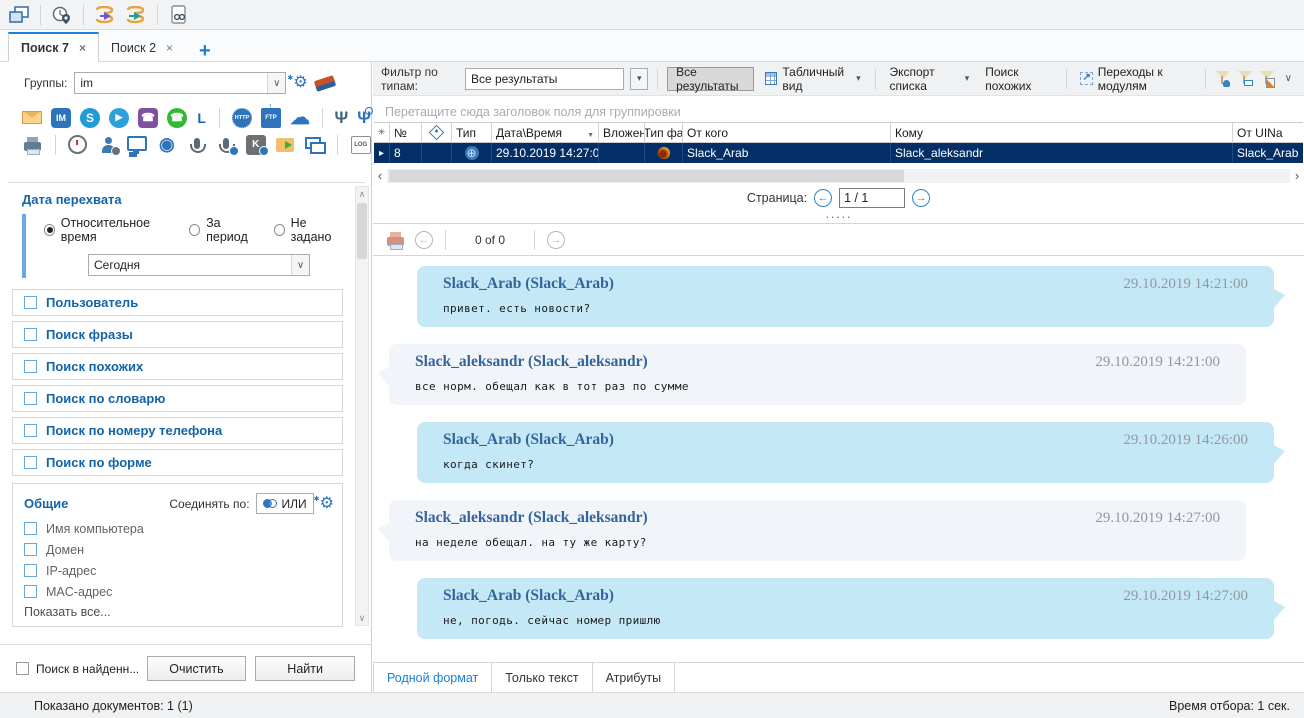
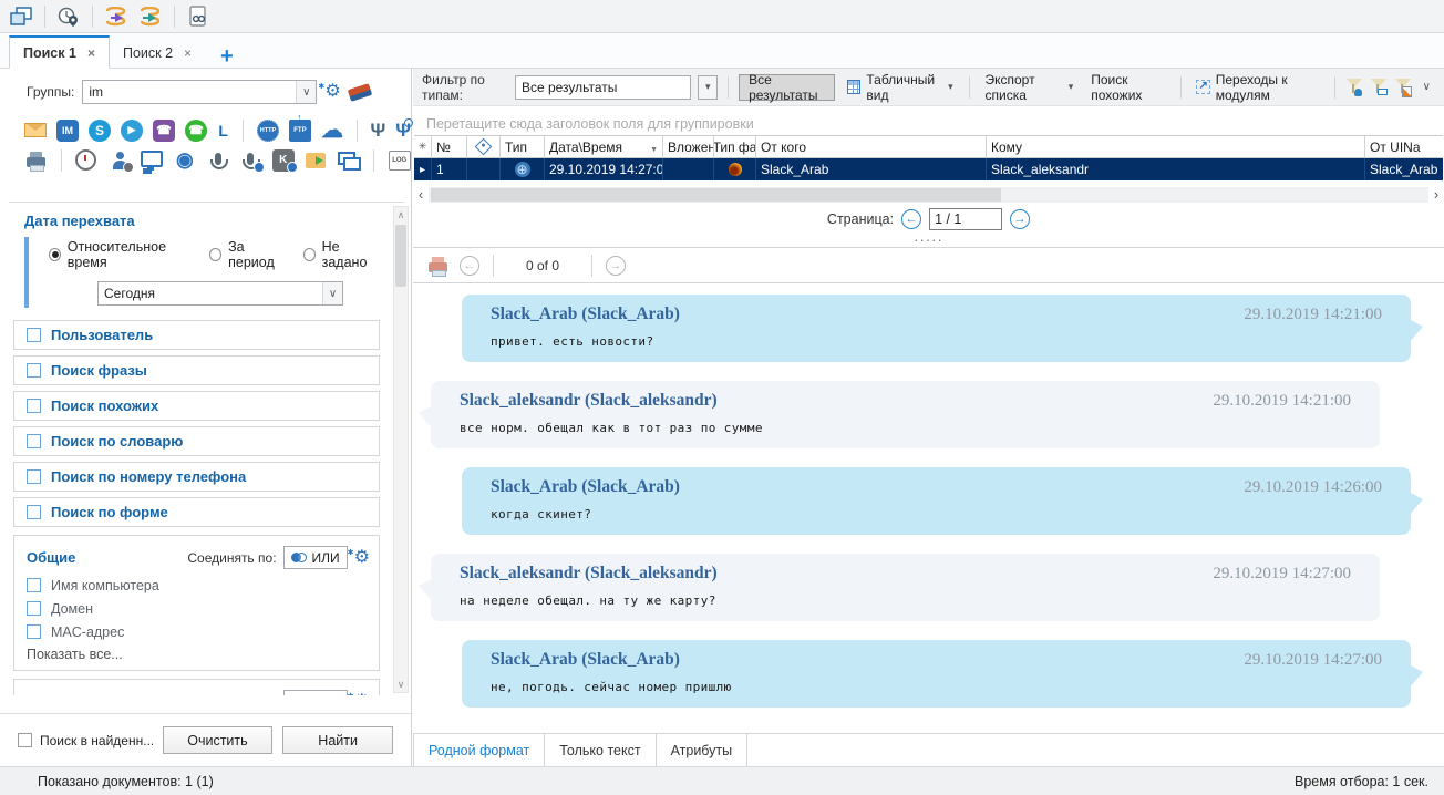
- Поиск 7
+ Поиск 1
  ×
  Поиск 2
  ×
  +
  Группы:
  im
  ⚙
  IM
  S
  ▶
  ☎
  ☎
  L
  ☁
  Ψ
  Ψ
  ◉
  K
  Дата перехвата
  Относительное время
  За период
  Не задано
  Сегодня
  Пользователь
  Поиск фразы
  Поиск похожих
  Поиск по словарю
  Поиск по номеру телефона
  Поиск по форме
  Общие
  Соединять по:
  ИЛИ
  ⚙
  Имя компьютера
  Домен
- IP-адрес
  MAC-адрес
  Показать все...
  ∧
  ∨
  Поиск в найденн...
  Очистить
  Найти
  Фильтр по типам:
  Все результаты
  Все результаты
  Табличный вид
  Экспорт списка
  Поиск похожих
  Переходы к модулям
  ∨
  Перетащите сюда заголовок поля для группировки
  ✳
  №
  Тип
  Дата\Время
  Вложен
  Тип фа
  От кого
  Кому
  От UINa
- 8
+ 1
  ⊕
  29.10.2019 14:27:0
  Slack_Arab
  Slack_aleksandr
  Slack_Arab
  ‹
  ›
  Страница:
  1 / 1
  0 of 0
  Slack_Arab (Slack_Arab)
  29.10.2019 14:21:00
  привет. есть новости?
  Slack_aleksandr (Slack_aleksandr)
  29.10.2019 14:21:00
  все норм. обещал как в тот раз по сумме
  Slack_Arab (Slack_Arab)
  29.10.2019 14:26:00
  когда скинет?
  Slack_aleksandr (Slack_aleksandr)
  29.10.2019 14:27:00
  на неделе обещал. на ту же карту?
  Slack_Arab (Slack_Arab)
  29.10.2019 14:27:00
  не, погодь. сейчас номер пришлю
  Родной формат
  Только текст
  Атрибуты
  Показано документов: 1 (1)
  Время отбора: 1 сек.
